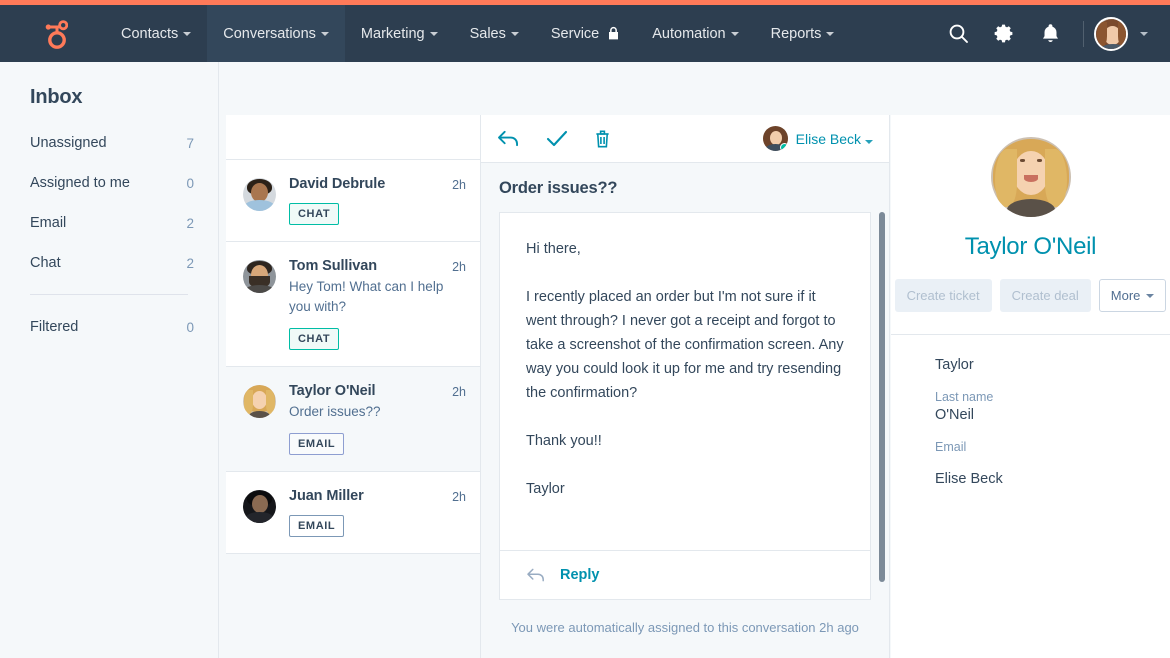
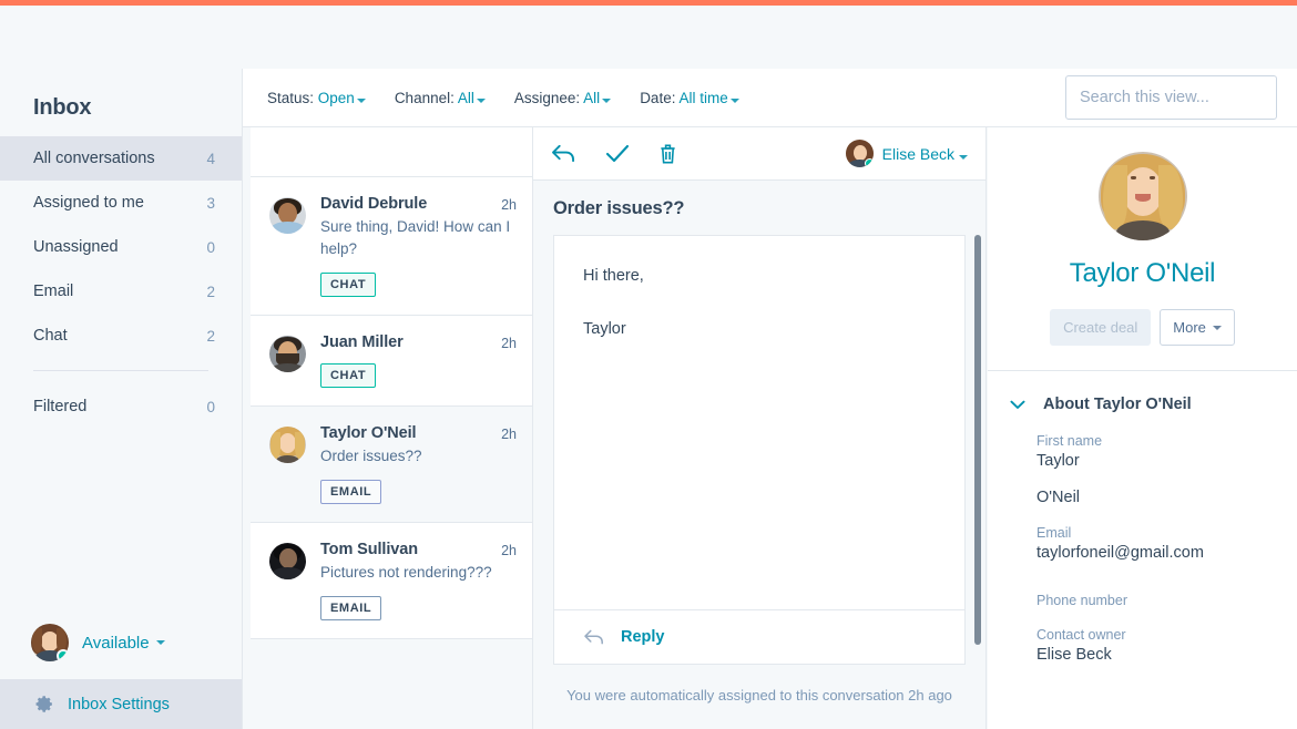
- Contacts
- Conversations
- Marketing
- Sales
- Service
- Automation
- Reports
  Inbox
+ All conversations
+ 4
- Unassigned
+ Assigned to me
- 7
+ 3
- Assigned to me
+ Unassigned
  0
  Email
  2
  Chat
  2
  Filtered
  0
+ Available
+ Inbox Settings
+ Status: Open
+ Channel: All
+ Assignee: All
+ Date: All time
+ Search this view...
  David Debrule
  2h
+ Sure thing, David! How can I help?
  CHAT
- Tom Sullivan
+ Juan Miller
  2h
- Hey Tom! What can I help you with?
  CHAT
  Taylor O'Neil
  2h
  Order issues??
  EMAIL
- Juan Miller
+ Tom Sullivan
  2h
+ Pictures not rendering???
  EMAIL
  Elise Beck
  Order issues??
  Hi there,
- I recently placed an order but I'm not sure if it went through? I never got a receipt and forgot to take a screenshot of the confirmation screen. Any way you could look it up for me and try resending the confirmation?
- Thank you!!
  Taylor
  Reply
  You were automatically assigned to this conversation 2h ago
  Taylor O'Neil
- Create ticket
  Create deal
  More
+ About Taylor O'Neil
+ First name
  Taylor
- Last name
  O'Neil
  Email
+ taylorfoneil@gmail.com
+ Phone number
+ Contact owner
  Elise Beck
